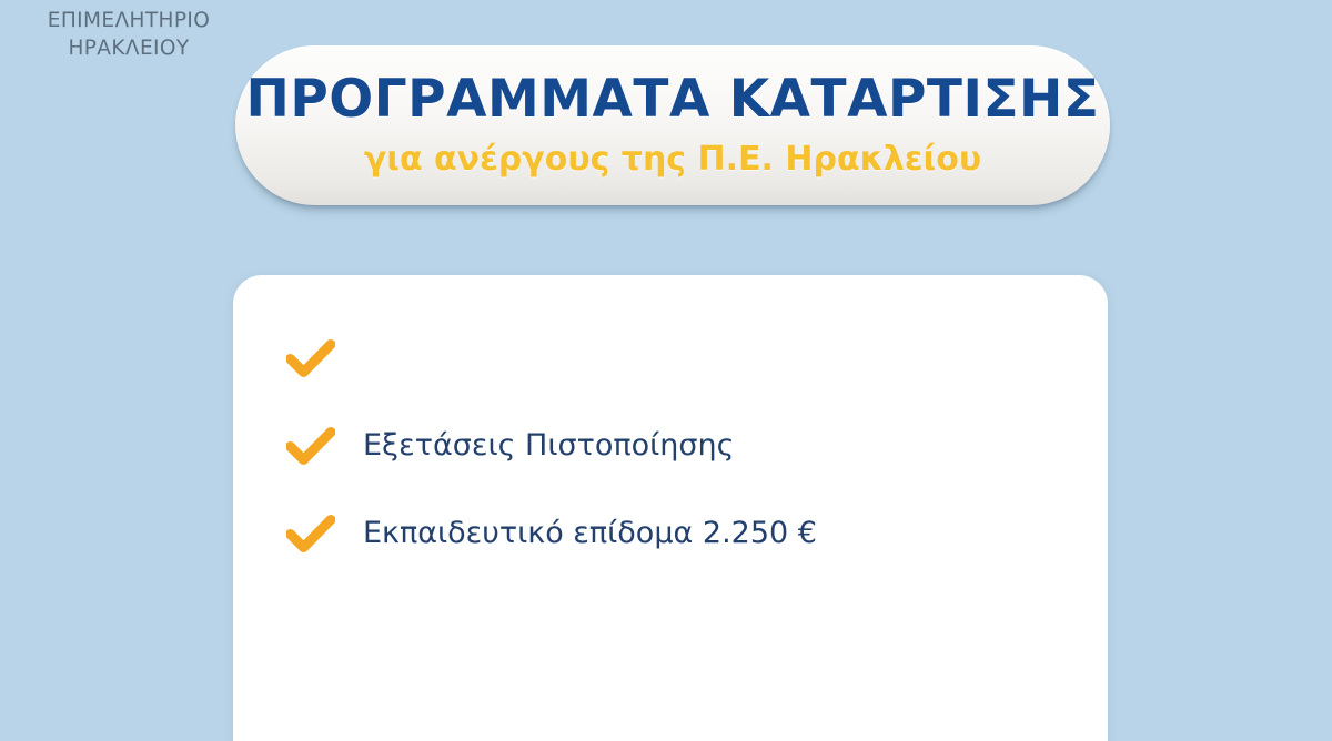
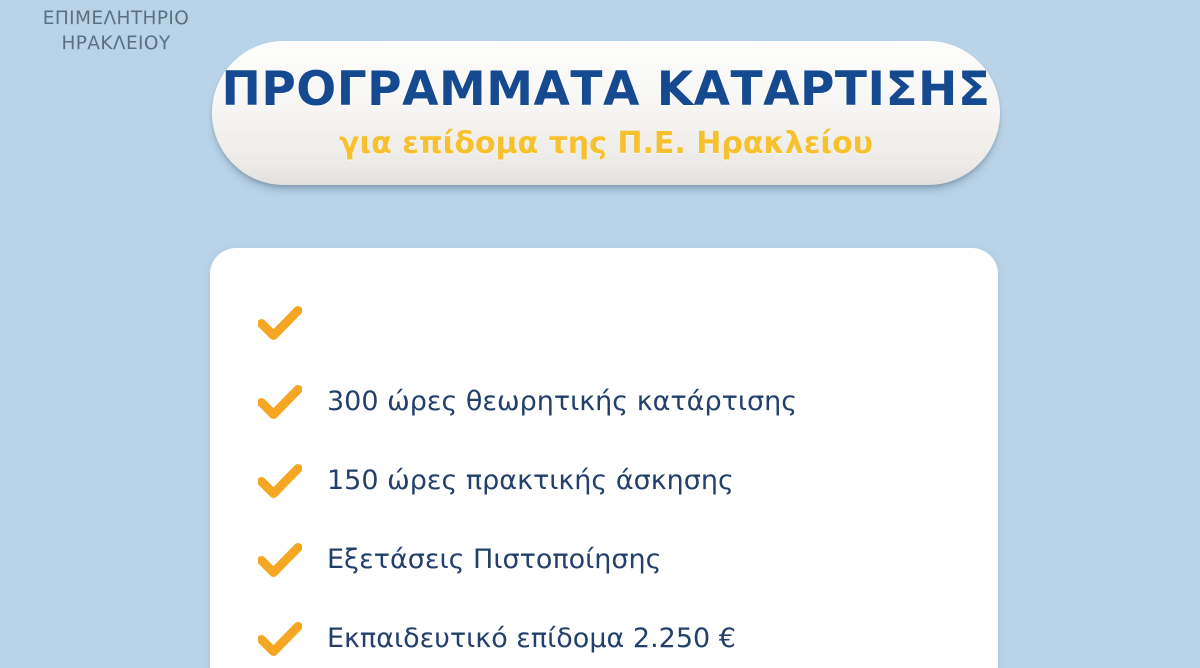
  ΕΠΙΜΕΛΗΤΗΡΙΟ
  ΗΡΑΚΛΕΙΟΥ
  ΠΡΟΓΡΑΜΜΑΤΑ ΚΑΤΑΡΤΙΣΗΣ
- για ανέργους της Π.Ε. Ηρακλείου
+ για επίδομα της Π.Ε. Ηρακλείου
+ 300 ώρες θεωρητικής κατάρτισης
+ 150 ώρες πρακτικής άσκησης
  Εξετάσεις Πιστοποίησης
  Εκπαιδευτικό επίδομα 2.250 €
